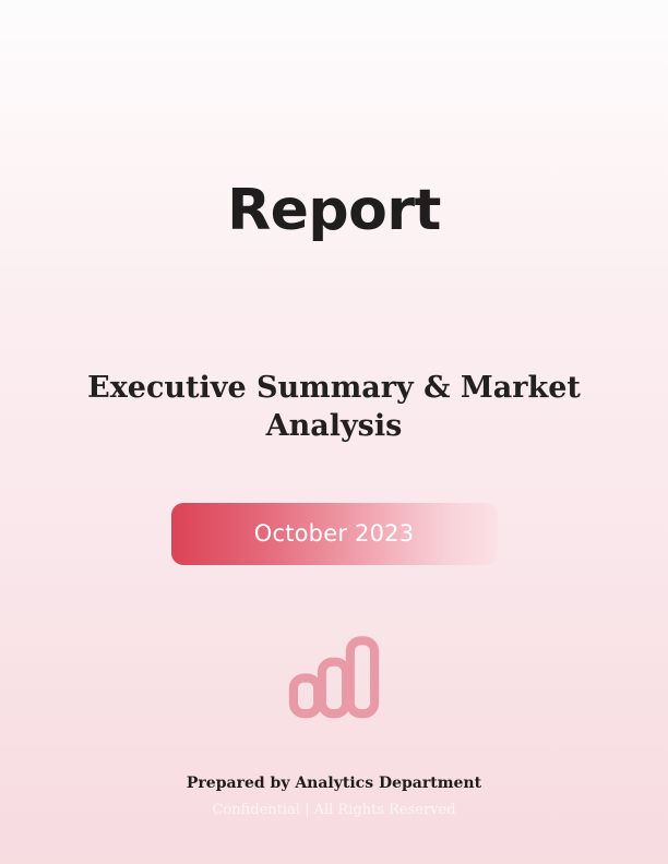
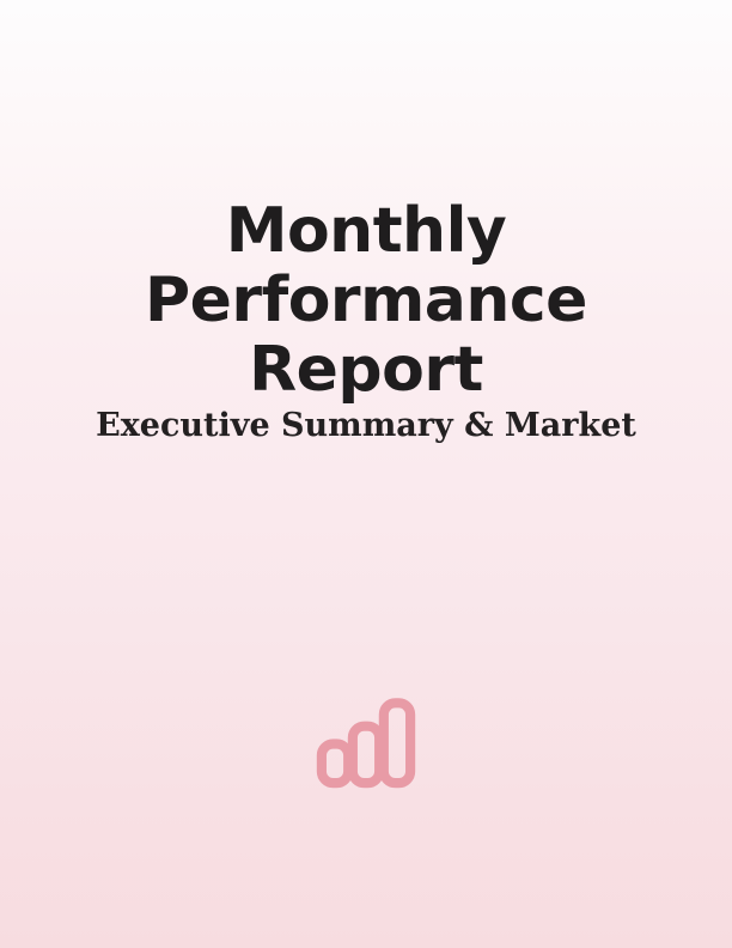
+ Monthly Performance
  Report
  Executive Summary & Market
- Analysis
- October 2023
- Prepared by Analytics Department
